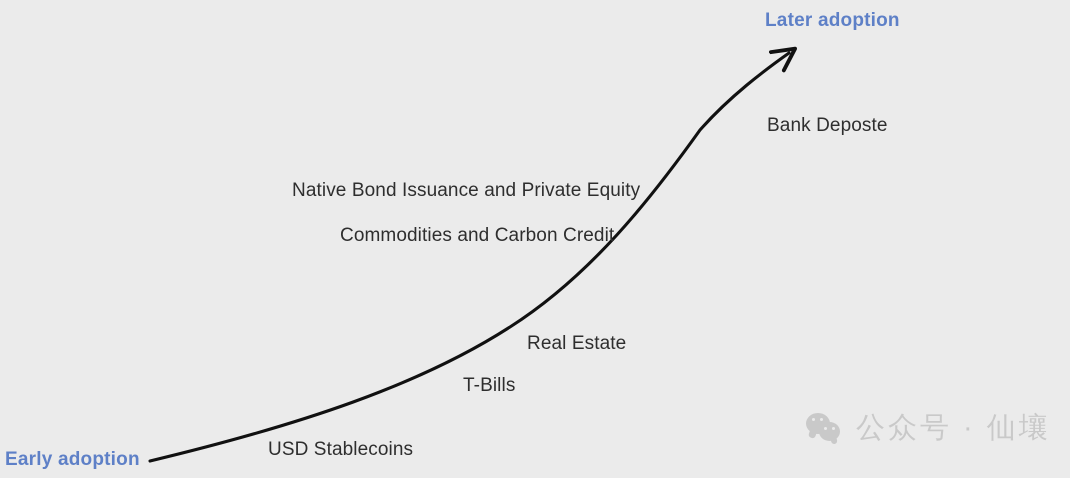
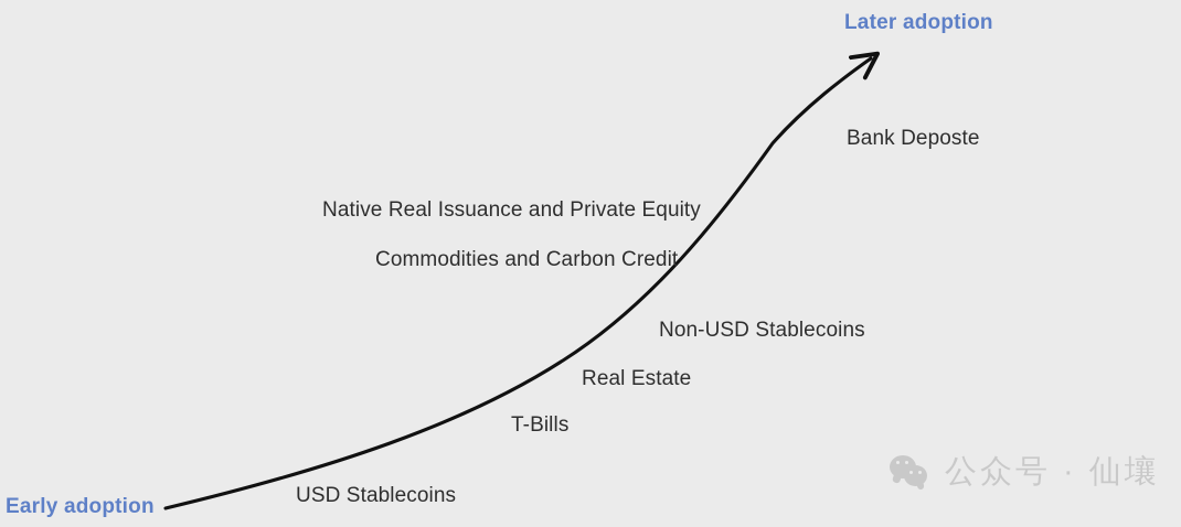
  Early adoption
  Later adoption
  USD Stablecoins
  T-Bills
  Real Estate
+ Non-USD Stablecoins
  Commodities and Carbon Credit
- Native Bond Issuance and Private Equity
+ Native Real Issuance and Private Equity
  Bank Deposte
  公众号 · 仙壤
